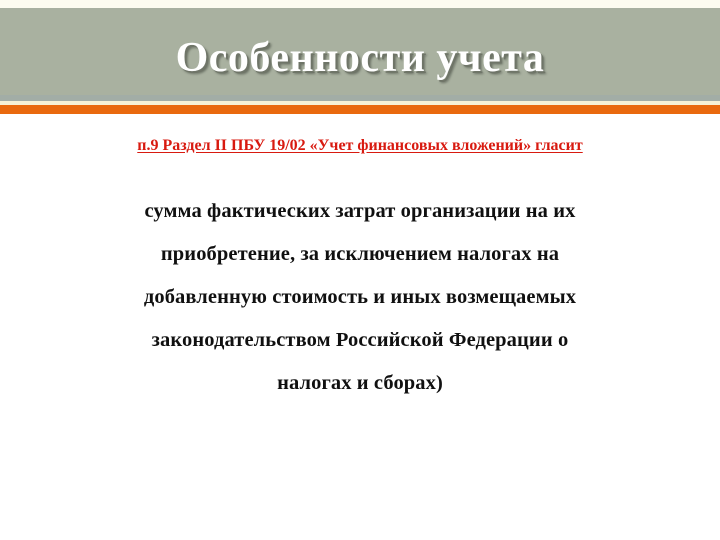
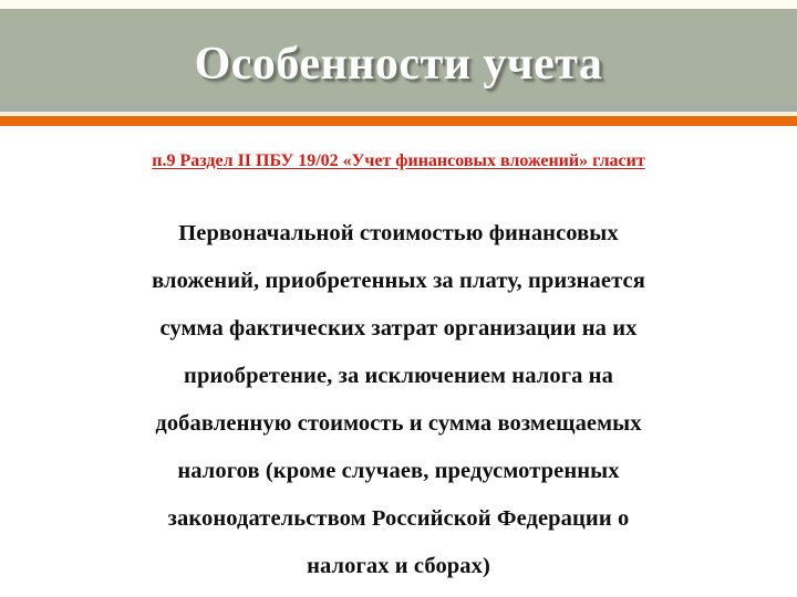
  Особенности учета
  п.9 Раздел II ПБУ 19/02 «Учет финансовых вложений» гласит
+ Первоначальной стоимостью финансовых
+ вложений, приобретенных за плату, признается
  сумма фактических затрат организации на их
- приобретение, за исключением налогах на
+ приобретение, за исключением налога на
- добавленную стоимость и иных возмещаемых
+ добавленную стоимость и сумма возмещаемых
+ налогов (кроме случаев, предусмотренных
  законодательством Российской Федерации о
  налогах и сборах)
